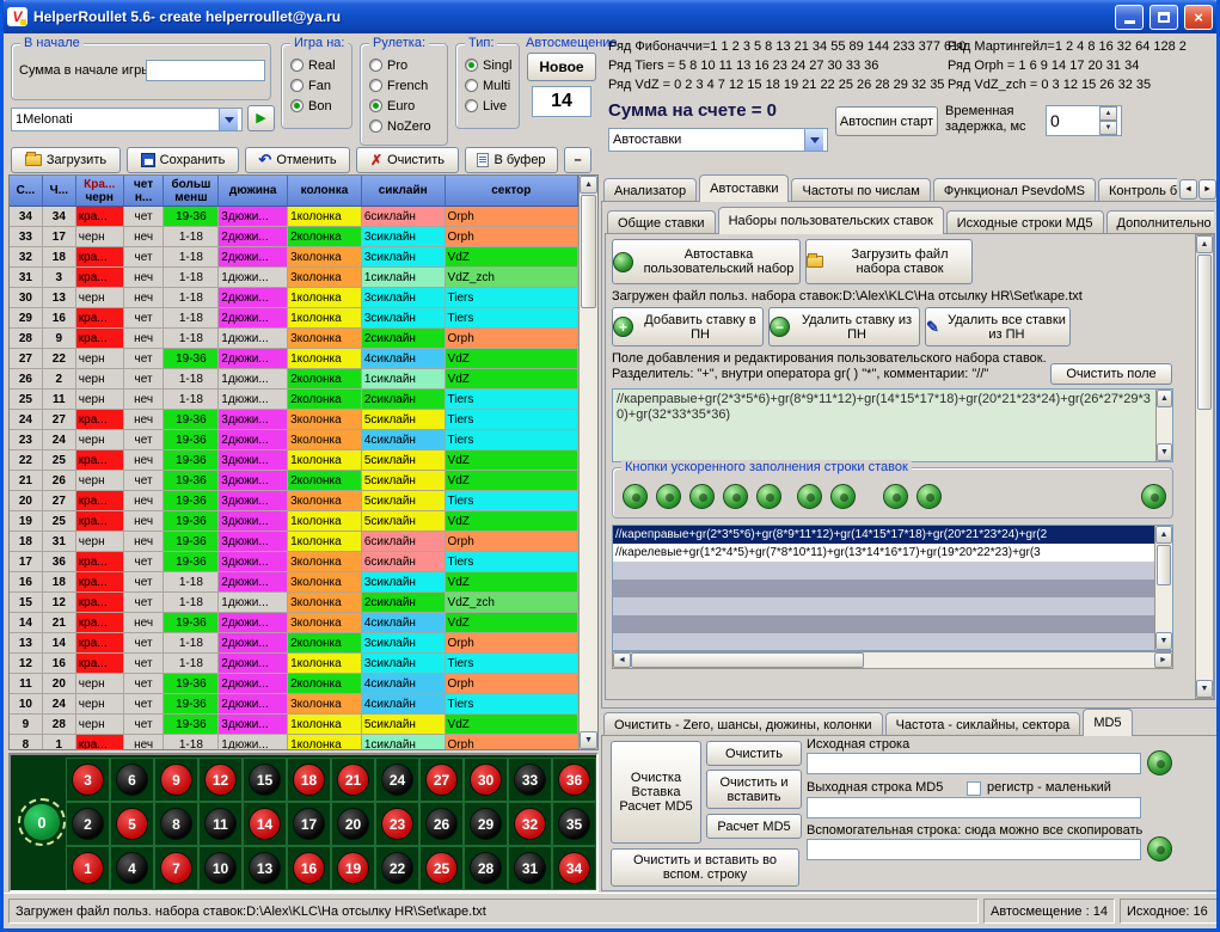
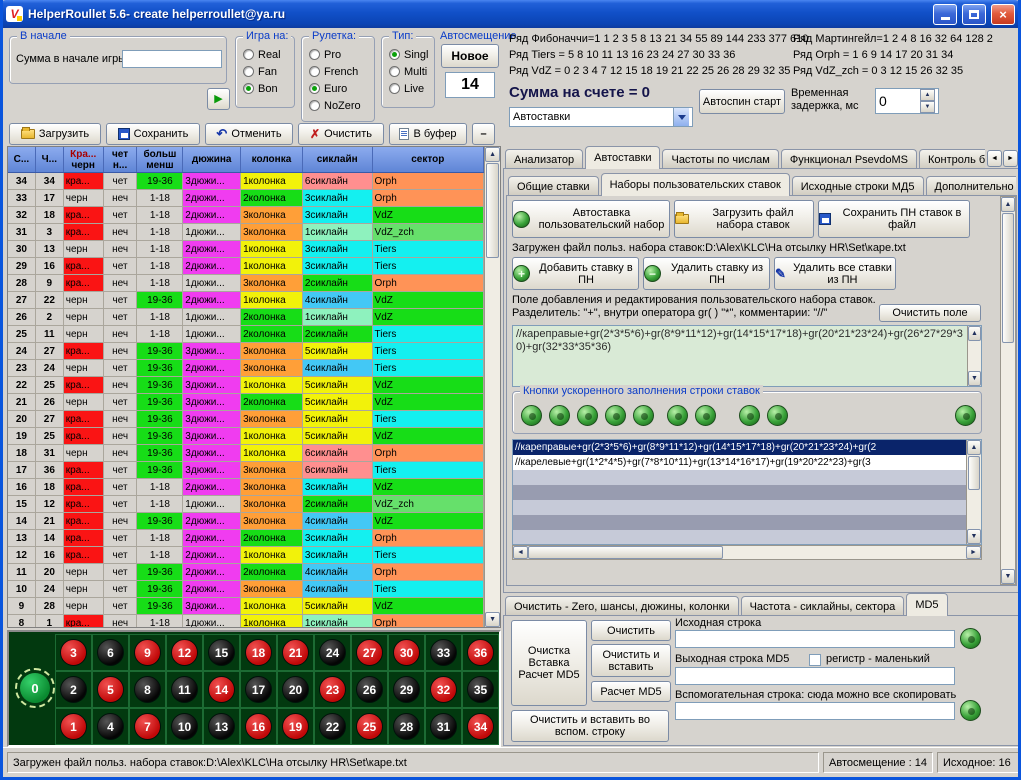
  V
  HelperRoullet 5.6- create helperroullet@ya.ru
  ×
  В начале
  Сумма в начале игр
- 1Melonati
  ▶
  Игра на:
  Real
  Fan
  Bon
  Рулетка:
  Pro
  French
  Euro
  NoZero
  Тип:
  Singl
  Multi
  Live
  Автосмещение
  Новое
  14
  Загрузить
  Сохранить
  ↶
  Отменить
  ✗
  Очистить
  В буфер
  –
  С...
  Ч...
  Кра...
  черн
  чет
  н...
  больш
  менш
  дюжина
  колонка
  сиклайн
  сектор
  34
  34
  кра...
  чет
  19-36
  3дюжи...
  1колонка
  6сиклайн
  Orph
  33
  17
  черн
  неч
  1-18
  2дюжи...
  2колонка
  3сиклайн
  Orph
  32
  18
  кра...
  чет
  1-18
  2дюжи...
  3колонка
  3сиклайн
  VdZ
  31
  3
  кра...
  неч
  1-18
  1дюжи...
  3колонка
  1сиклайн
  VdZ_zch
  30
  13
  черн
  неч
  1-18
  2дюжи...
  1колонка
  3сиклайн
  Tiers
  29
  16
  кра...
  чет
  1-18
  2дюжи...
  1колонка
  3сиклайн
  Tiers
  28
  9
  кра...
  неч
  1-18
  1дюжи...
  3колонка
  2сиклайн
  Orph
  27
  22
  черн
  чет
  19-36
  2дюжи...
  1колонка
  4сиклайн
  VdZ
  26
  2
  черн
  чет
  1-18
  1дюжи...
  2колонка
  1сиклайн
  VdZ
  25
  11
  черн
  неч
  1-18
  1дюжи...
  2колонка
  2сиклайн
  Tiers
  24
  27
  кра...
  неч
  19-36
  3дюжи...
  3колонка
  5сиклайн
  Tiers
  23
  24
  черн
  чет
  19-36
  2дюжи...
  3колонка
  4сиклайн
  Tiers
  22
  25
  кра...
  неч
  19-36
  3дюжи...
  1колонка
  5сиклайн
  VdZ
  21
  26
  черн
  чет
  19-36
  3дюжи...
  2колонка
  5сиклайн
  VdZ
  20
  27
  кра...
  неч
  19-36
  3дюжи...
  3колонка
  5сиклайн
  Tiers
  19
  25
  кра...
  неч
  19-36
  3дюжи...
  1колонка
  5сиклайн
  VdZ
  18
  31
  черн
  неч
  19-36
  3дюжи...
  1колонка
  6сиклайн
  Orph
  17
  36
  кра...
  чет
  19-36
  3дюжи...
  3колонка
  6сиклайн
  Tiers
  16
  18
  кра...
  чет
  1-18
  2дюжи...
  3колонка
  3сиклайн
  VdZ
  15
  12
  кра...
  чет
  1-18
  1дюжи...
  3колонка
  2сиклайн
  VdZ_zch
  14
  21
  кра...
  неч
  19-36
  2дюжи...
  3колонка
  4сиклайн
  VdZ
  13
  14
  кра...
  чет
  1-18
  2дюжи...
  2колонка
  3сиклайн
  Orph
  12
  16
  кра...
  чет
  1-18
  2дюжи...
  1колонка
  3сиклайн
  Tiers
  11
  20
  черн
  чет
  19-36
  2дюжи...
  2колонка
  4сиклайн
  Orph
  10
  24
  черн
  чет
  19-36
  2дюжи...
  3колонка
  4сиклайн
  Tiers
  9
  28
  черн
  чет
  19-36
  3дюжи...
  1колонка
  5сиклайн
  VdZ
  8
  1
  кра...
  неч
  1-18
  1дюжи...
  1колонка
  1сиклайн
  Orph
  0
  3
  6
  9
  12
  15
  18
  21
  24
  27
  30
  33
  36
  2
  5
  8
  11
  14
  17
  20
  23
  26
  29
  32
  35
  1
  4
  7
  10
  13
  16
  19
  22
  25
  28
  31
  34
  Загружен файл польз. набора ставок:D:\Alex\KLC\На отсылку HR\Set\каре.txt
  Автосмещение : 14
  Исходное: 16
  Ряд Фибоначчи=1 1 2 3 5 8 13 21 34 55 89 144 233 377 610
  Ряд Tiers = 5 8 10 11 13 16 23 24 27 30 33 36
  Ряд VdZ = 0 2 3 4 7 12 15 18 19 21 22 25 26 28 29 32 35
  Ряд Мартингейл=1 2 4 8 16 32 64 128 2
  Ряд Orph = 1 6 9 14 17 20 31 34
  Ряд VdZ_zch = 0 3 12 15 26 32 35
  Сумма на счете = 0
  Автоставки
  Автоспин старт
  Временная
  задержка, мс
  0
  Анализатор
  Автоставки
  Частоты по числам
  Функционал PsevdoMS
  Общие ставки
  Наборы пользовательских ставок
  Исходные строки МД5
  Дополнительно
  Автоставка пользовательский набор
  Загрузить файл набора ставок
+ Сохранить ПН ставок в файл
  Загружен файл польз. набора ставок:D:\Alex\KLC\На отсылку HR\Set\каре.txt
  Добавить ставку в ПН
  Удалить ставку из ПН
  ✎
  Удалить все ставки из ПН
  Поле добавления и редактирования пользовательского набора ставок.
  Разделитель: "+", внутри оператора gr( ) "*", комментарии: "//"
  Очистить поле
  //кареправые+gr(2*3*5*6)+gr(8*9*11*12)+gr(14*15*17*18)+gr(20*21*23*24)+gr(26*27*29*30)+gr(32*33*35*36)
  Кнопки ускоренного заполнения строки ставок
  //кареправые+gr(2*3*5*6)+gr(8*9*11*12)+gr(14*15*17*18)+gr(20*21*23*24)+gr(2
  //карелевые+gr(1*2*4*5)+gr(7*8*10*11)+gr(13*14*16*17)+gr(19*20*22*23)+gr(3
  Очистить - Zero, шансы, дюжины, колонки
  Частота - сиклайны, сектора
  MD5
  Очистка Вставка Расчет MD5
  Очистить
  Очистить и вставить
  Расчет MD5
  Очистить и вставить во вспом. строку
  Исходная строка
  Выходная строка MD5
  регистр - маленький
  Вспомогательная строка: сюда можно все скопировать
